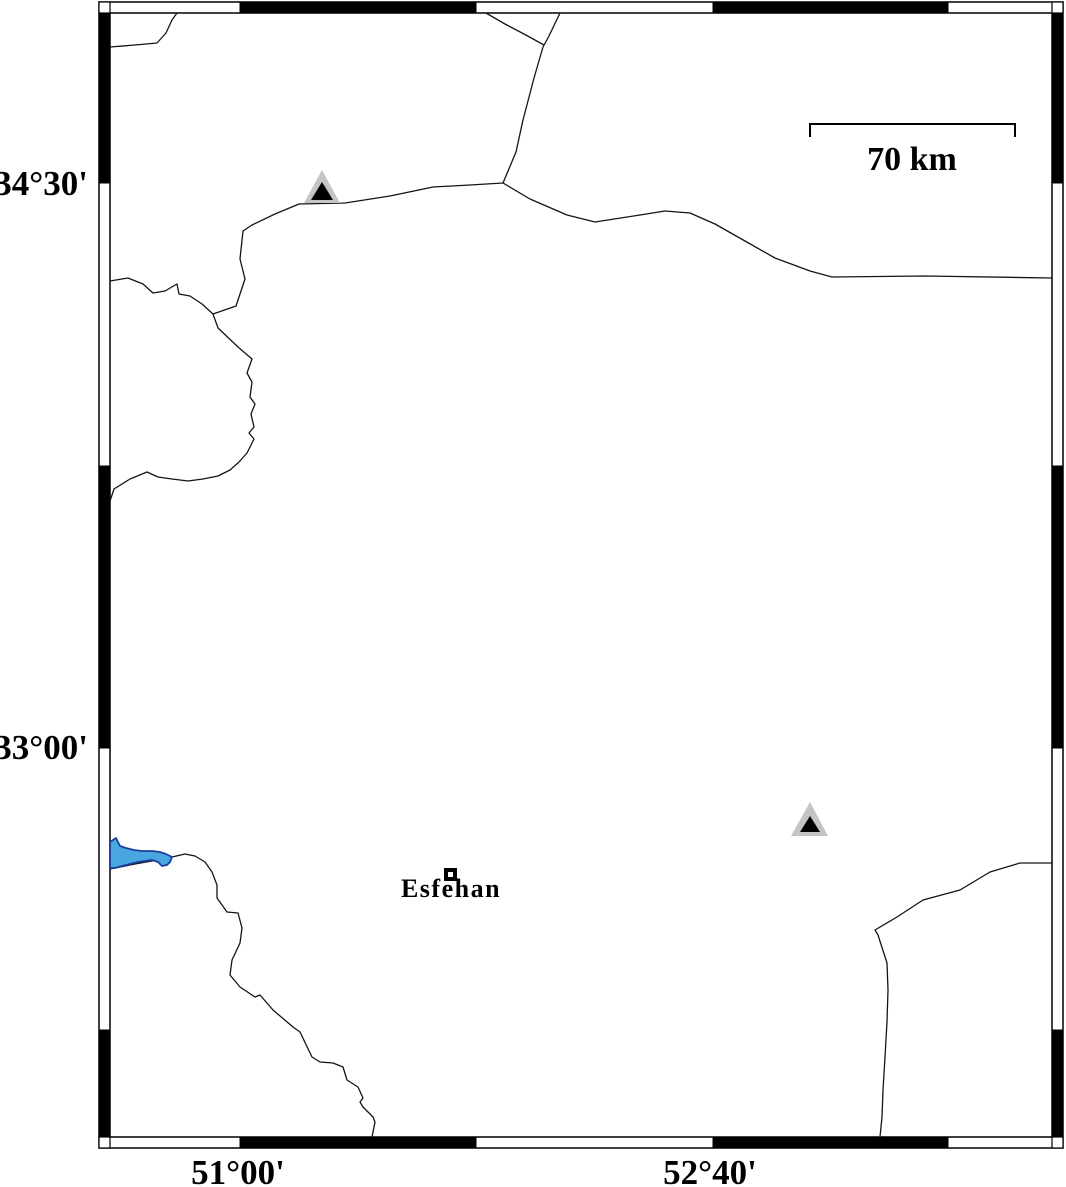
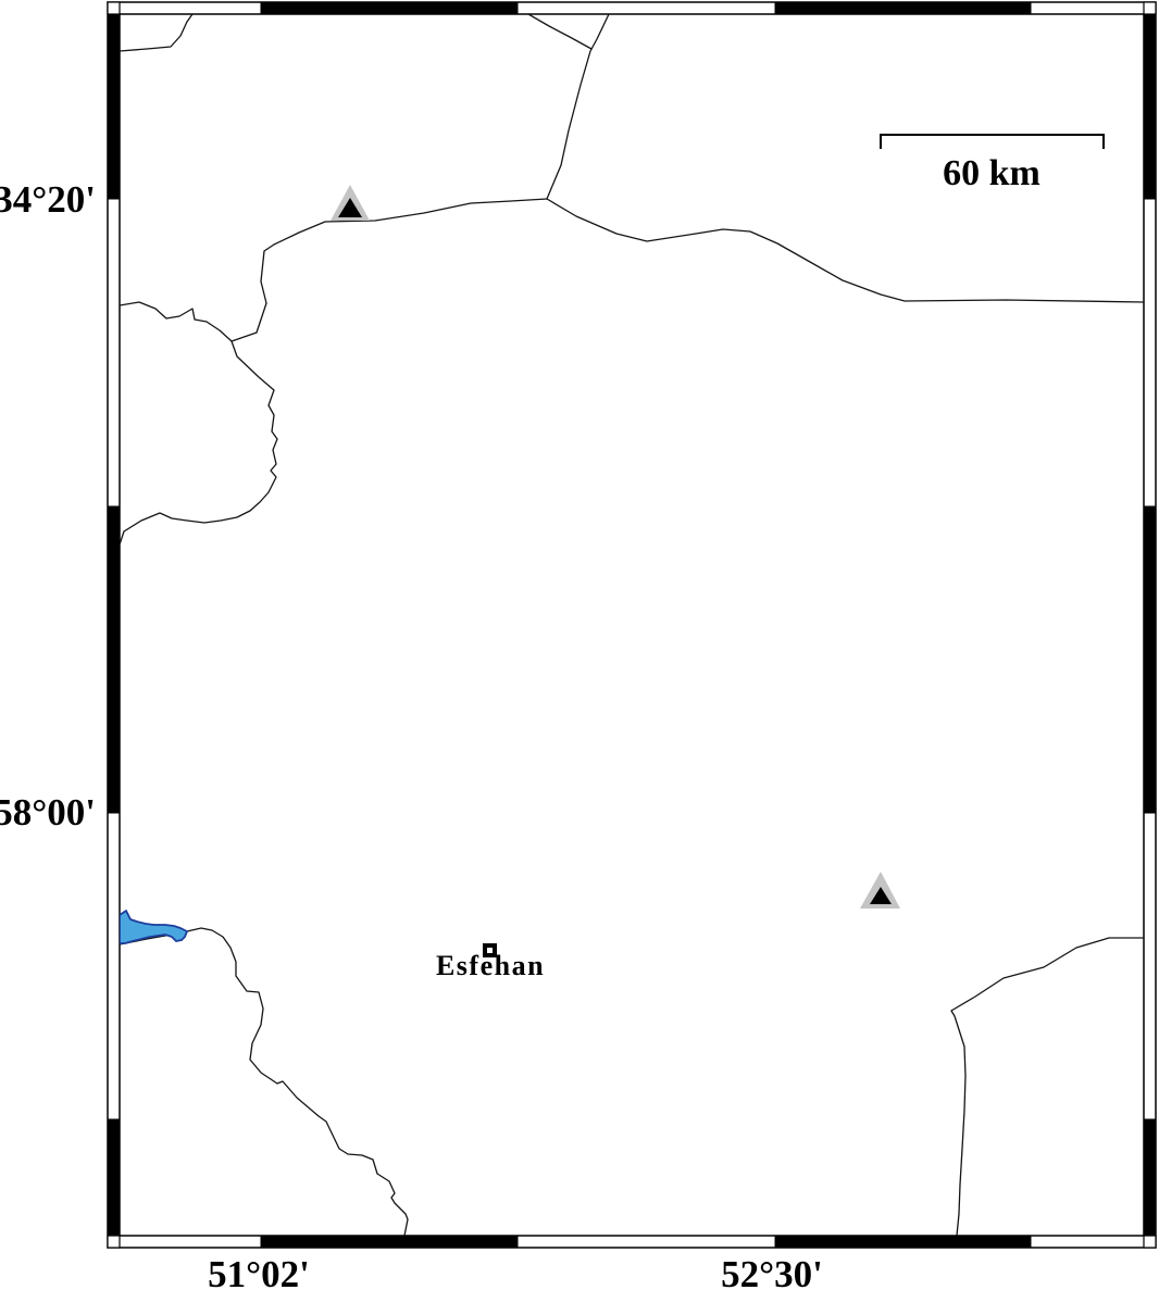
  Esfehan
- 70 km
+ 60 km
- 34°30'
+ 34°20'
- 33°00'
+ 58°00'
- 51°00'
+ 51°02'
- 52°40'
+ 52°30'
